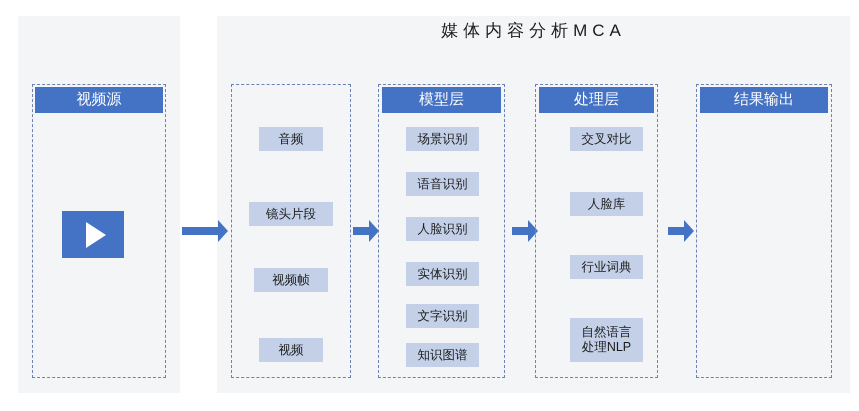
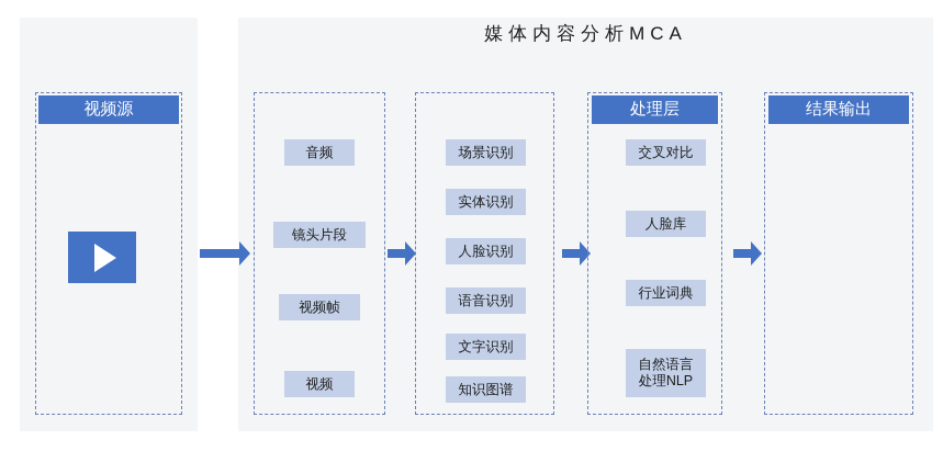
  媒体内容分析MCA
  视频源
  音频
  镜头片段
  视频帧
  视频
- 模型层
  场景识别
- 语音识别
+ 实体识别
  人脸识别
- 实体识别
+ 语音识别
  文字识别
  知识图谱
  处理层
  交叉对比
  人脸库
  行业词典
  自然语言
  处理NLP
  结果输出
